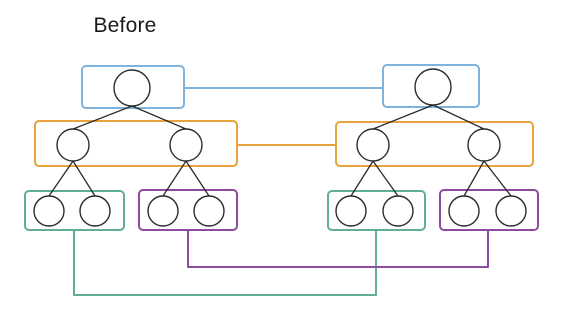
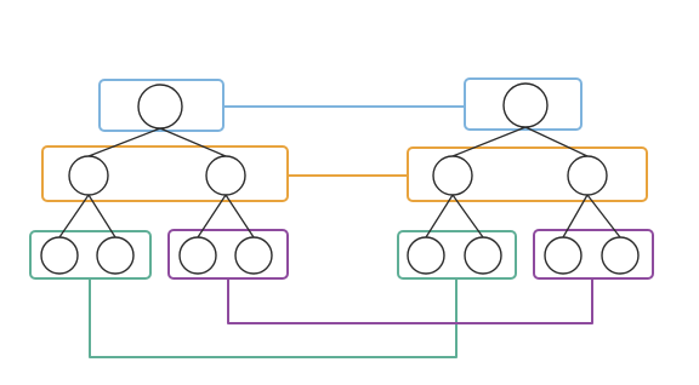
- Before
